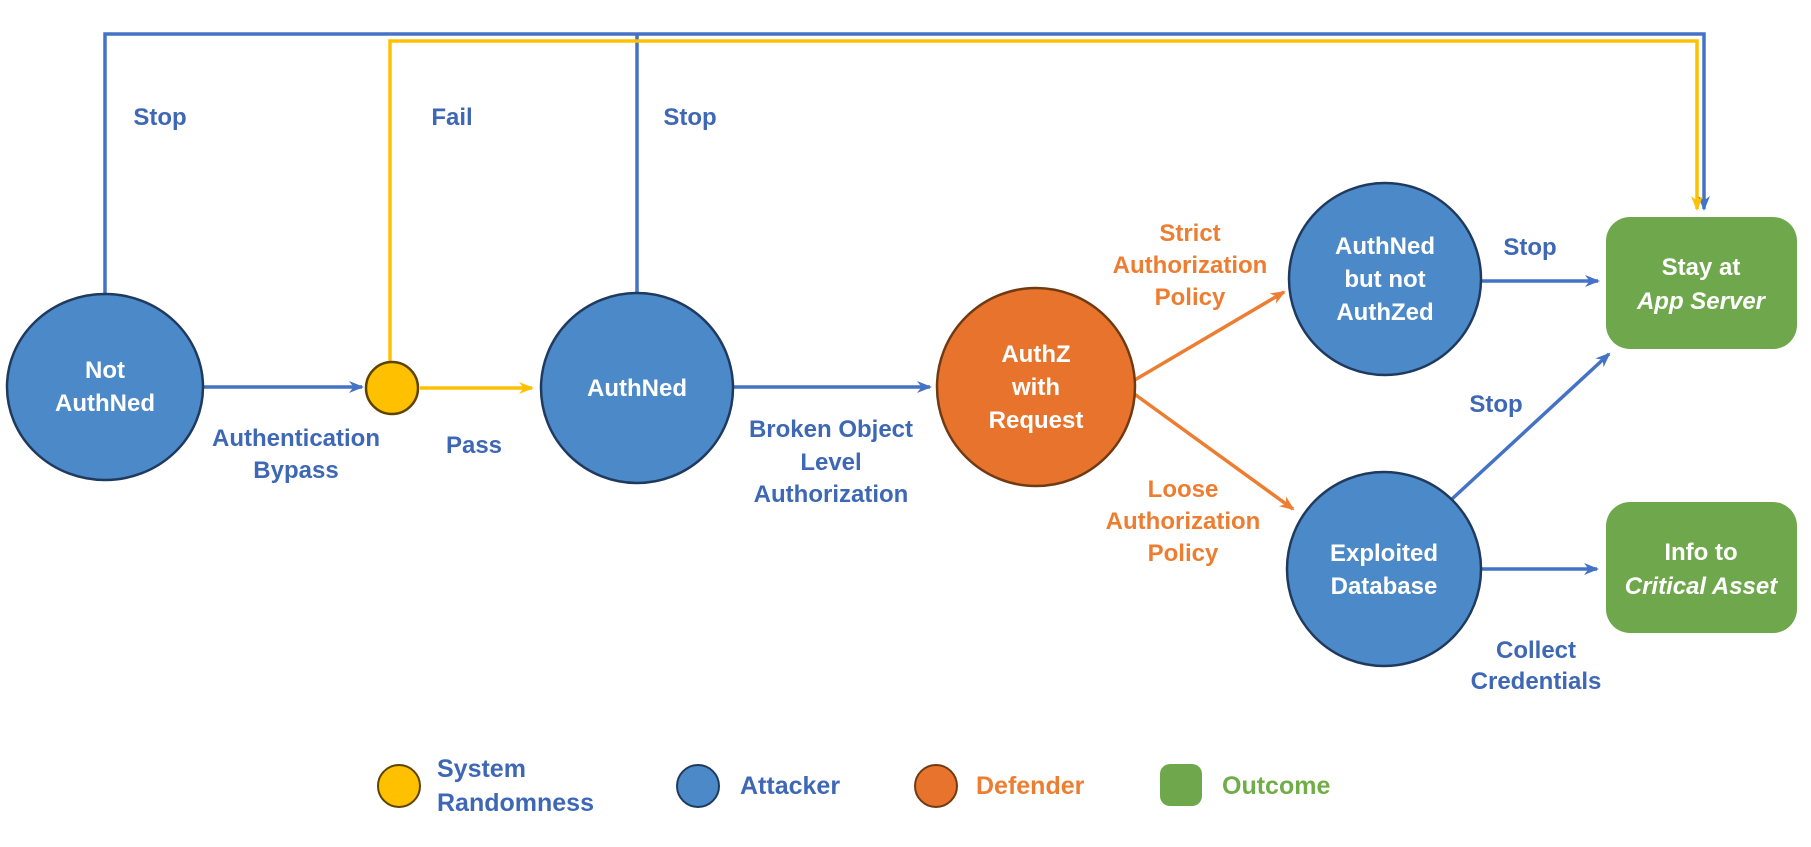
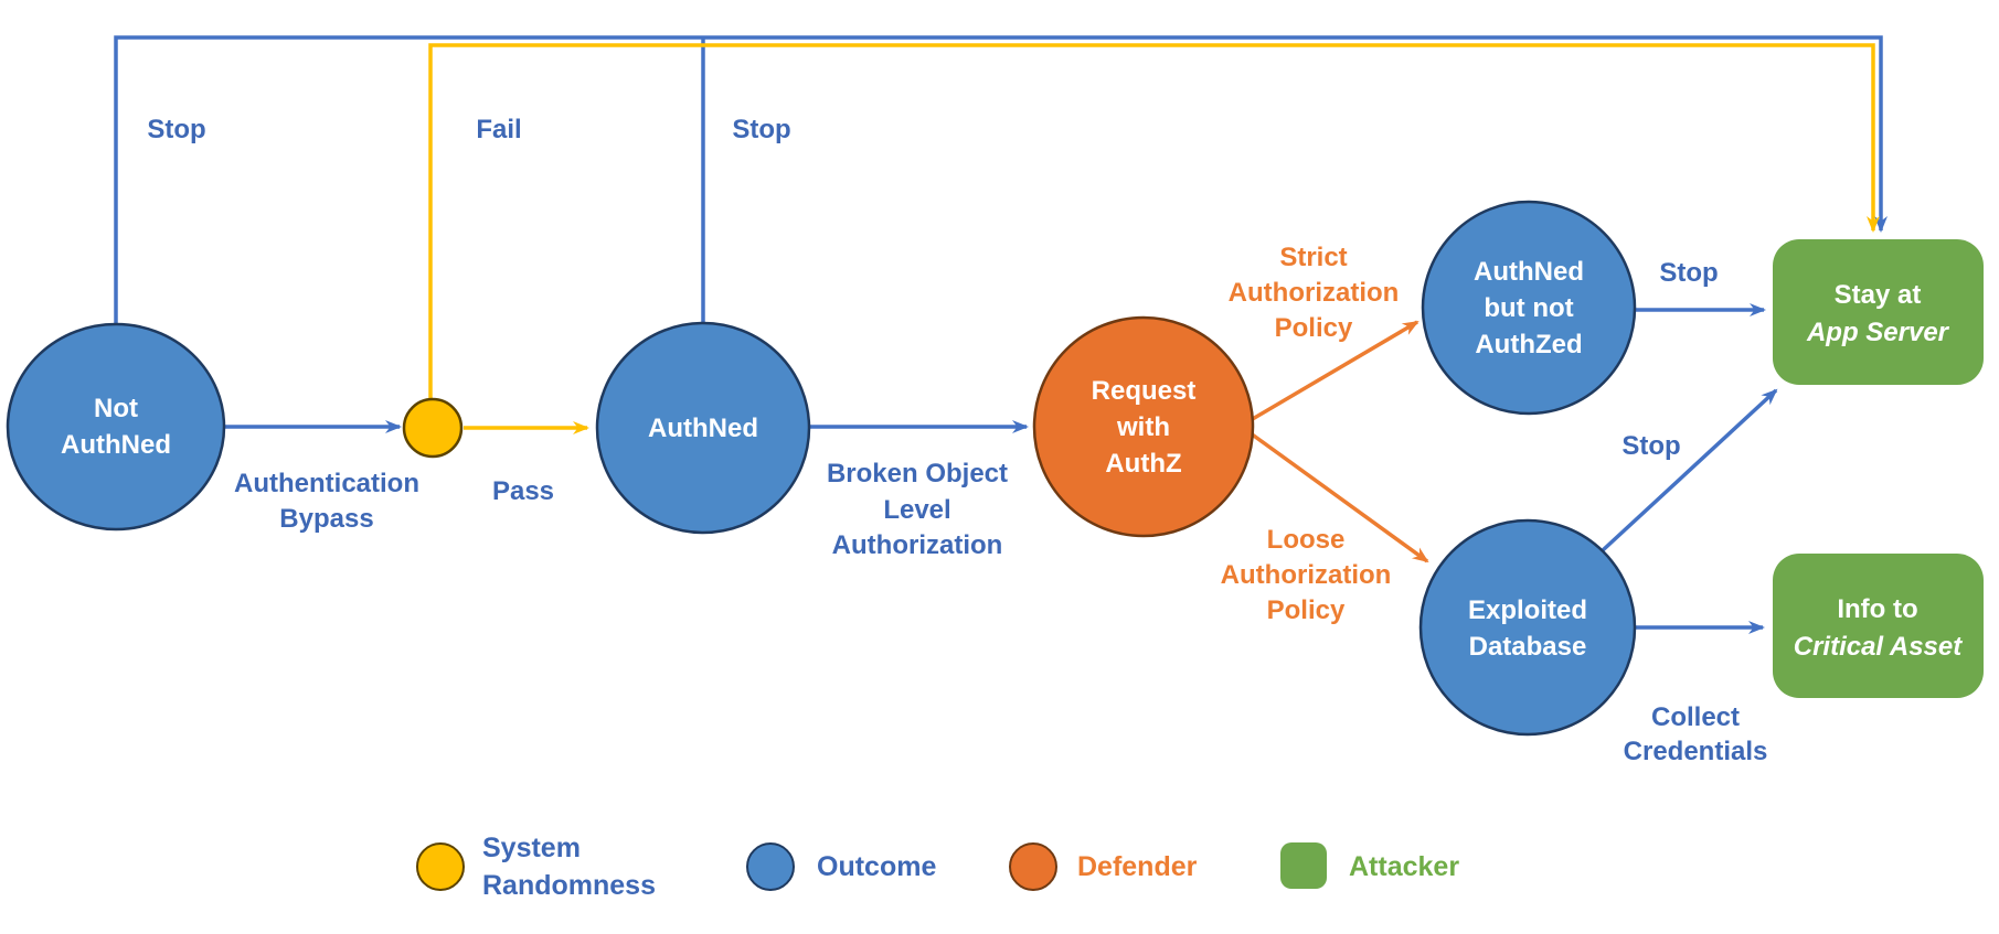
  Stop
  Fail
  Stop
  Authentication
  Bypass
  Pass
  Broken Object
  Level
  Authorization
  Strict
  Authorization
  Policy
  Loose
  Authorization
  Policy
  Stop
  Stop
  Collect
  Credentials
  Not
  AuthNed
  AuthNed
- AuthZ
+ Request
  with
- Request
+ AuthZ
  AuthNed
  but not
  AuthZed
  Exploited
  Database
  Stay at
  App Server
  Info to
  Critical Asset
  System
  Randomness
- Attacker
+ Outcome
  Defender
- Outcome
+ Attacker
